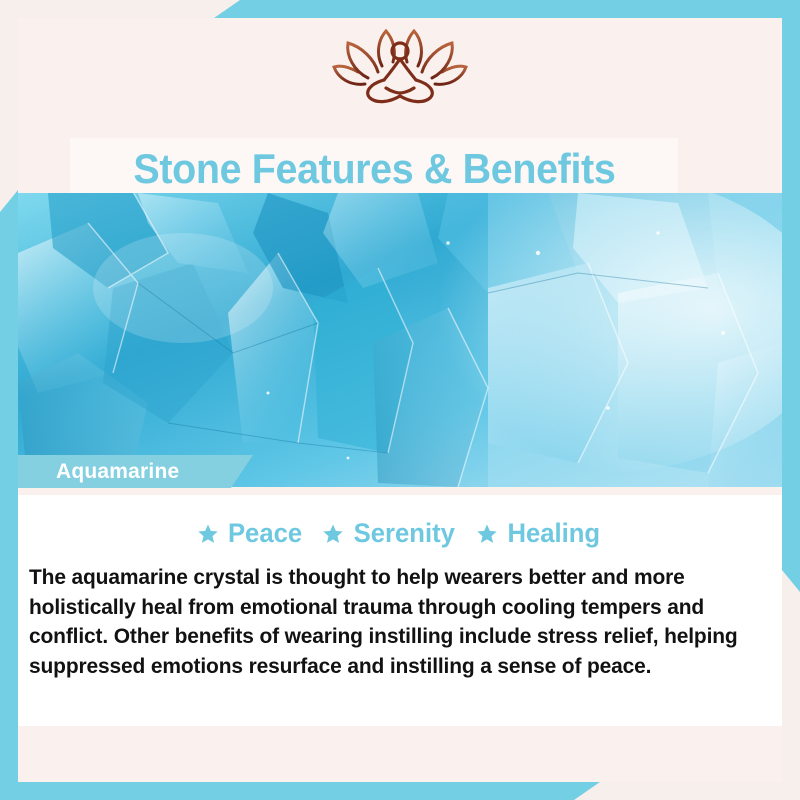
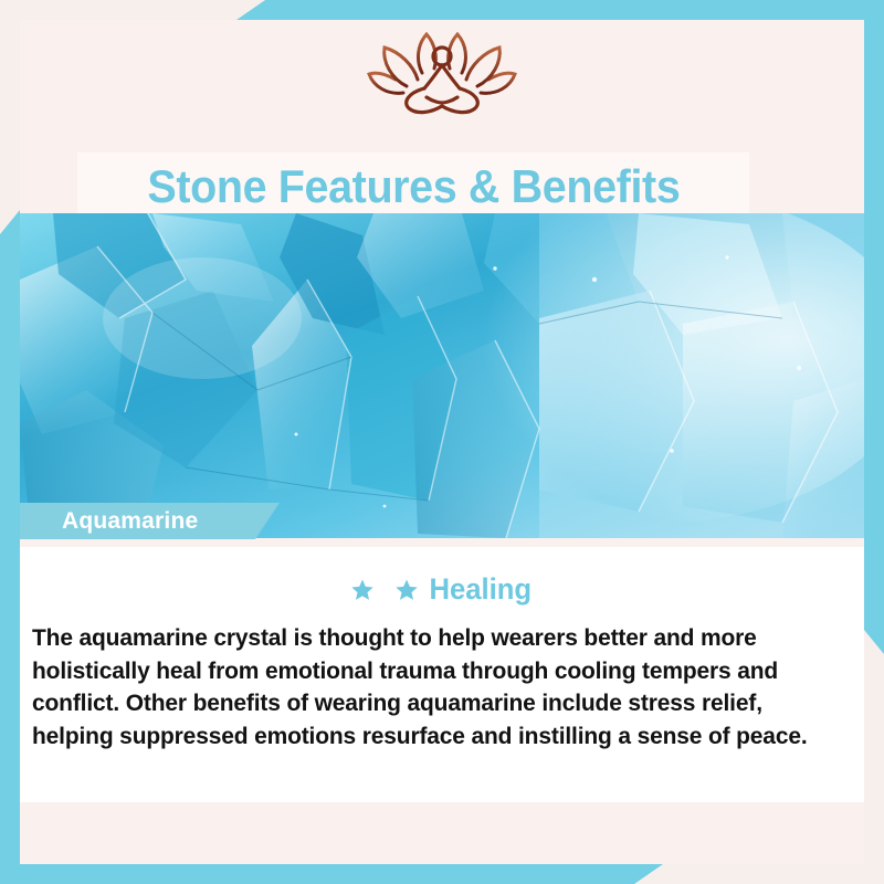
  Stone Features & Benefits
  Aquamarine
- Peace
- Serenity
  Healing
- The aquamarine crystal is thought to help wearers better and more holistically heal from emotional trauma through cooling tempers and conflict. Other benefits of wearing instilling include stress relief, helping suppressed emotions resurface and instilling a sense of peace.
+ The aquamarine crystal is thought to help wearers better and more holistically heal from emotional trauma through cooling tempers and conflict. Other benefits of wearing aquamarine include stress relief, helping suppressed emotions resurface and instilling a sense of peace.
